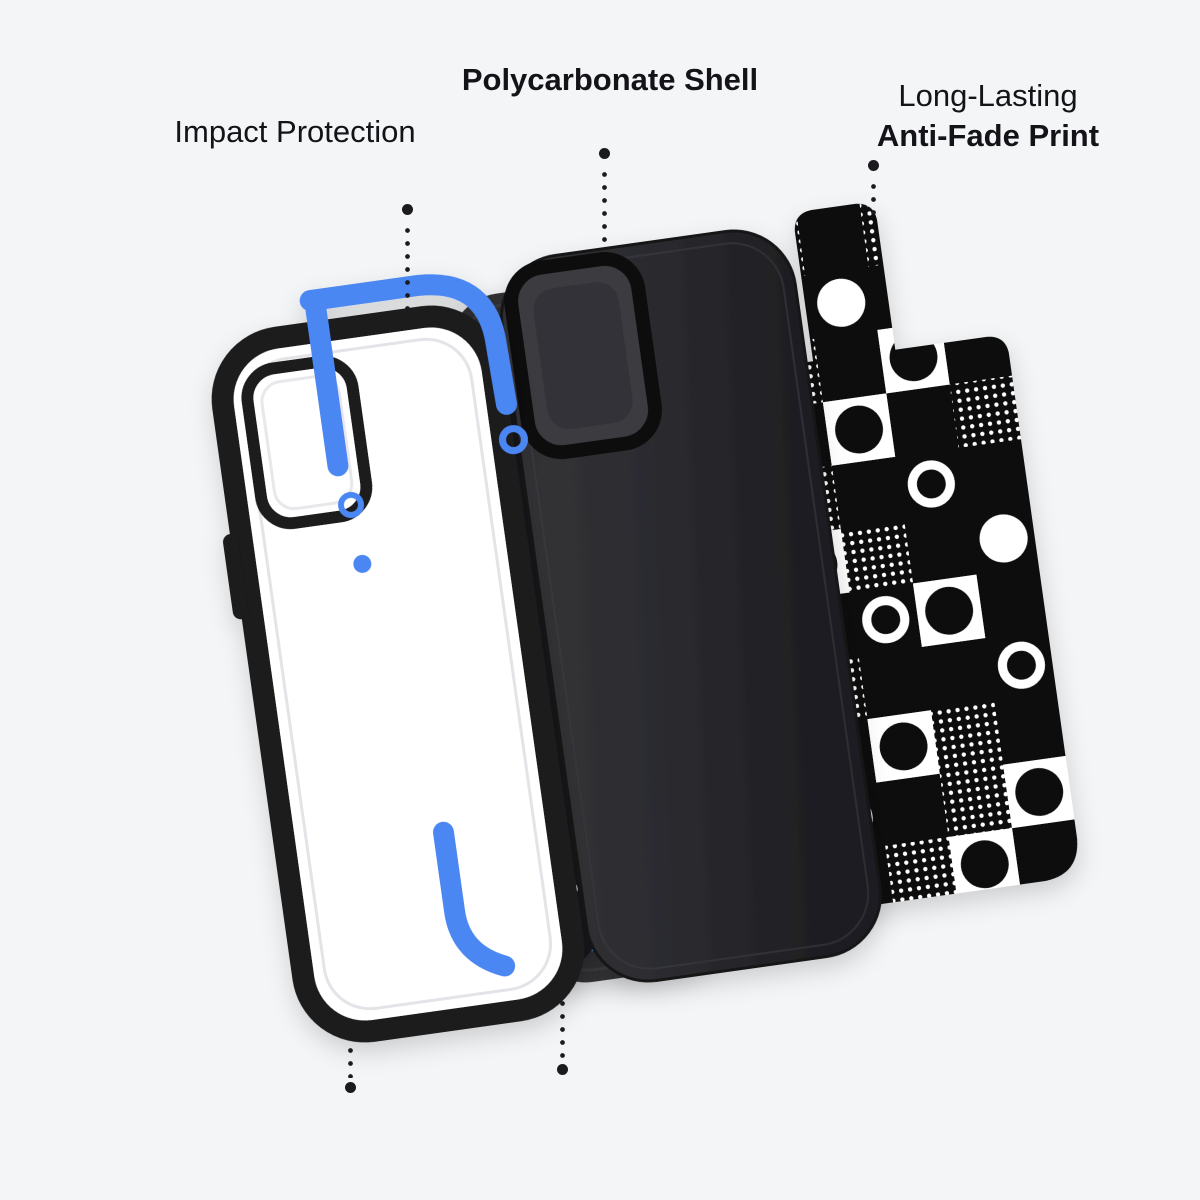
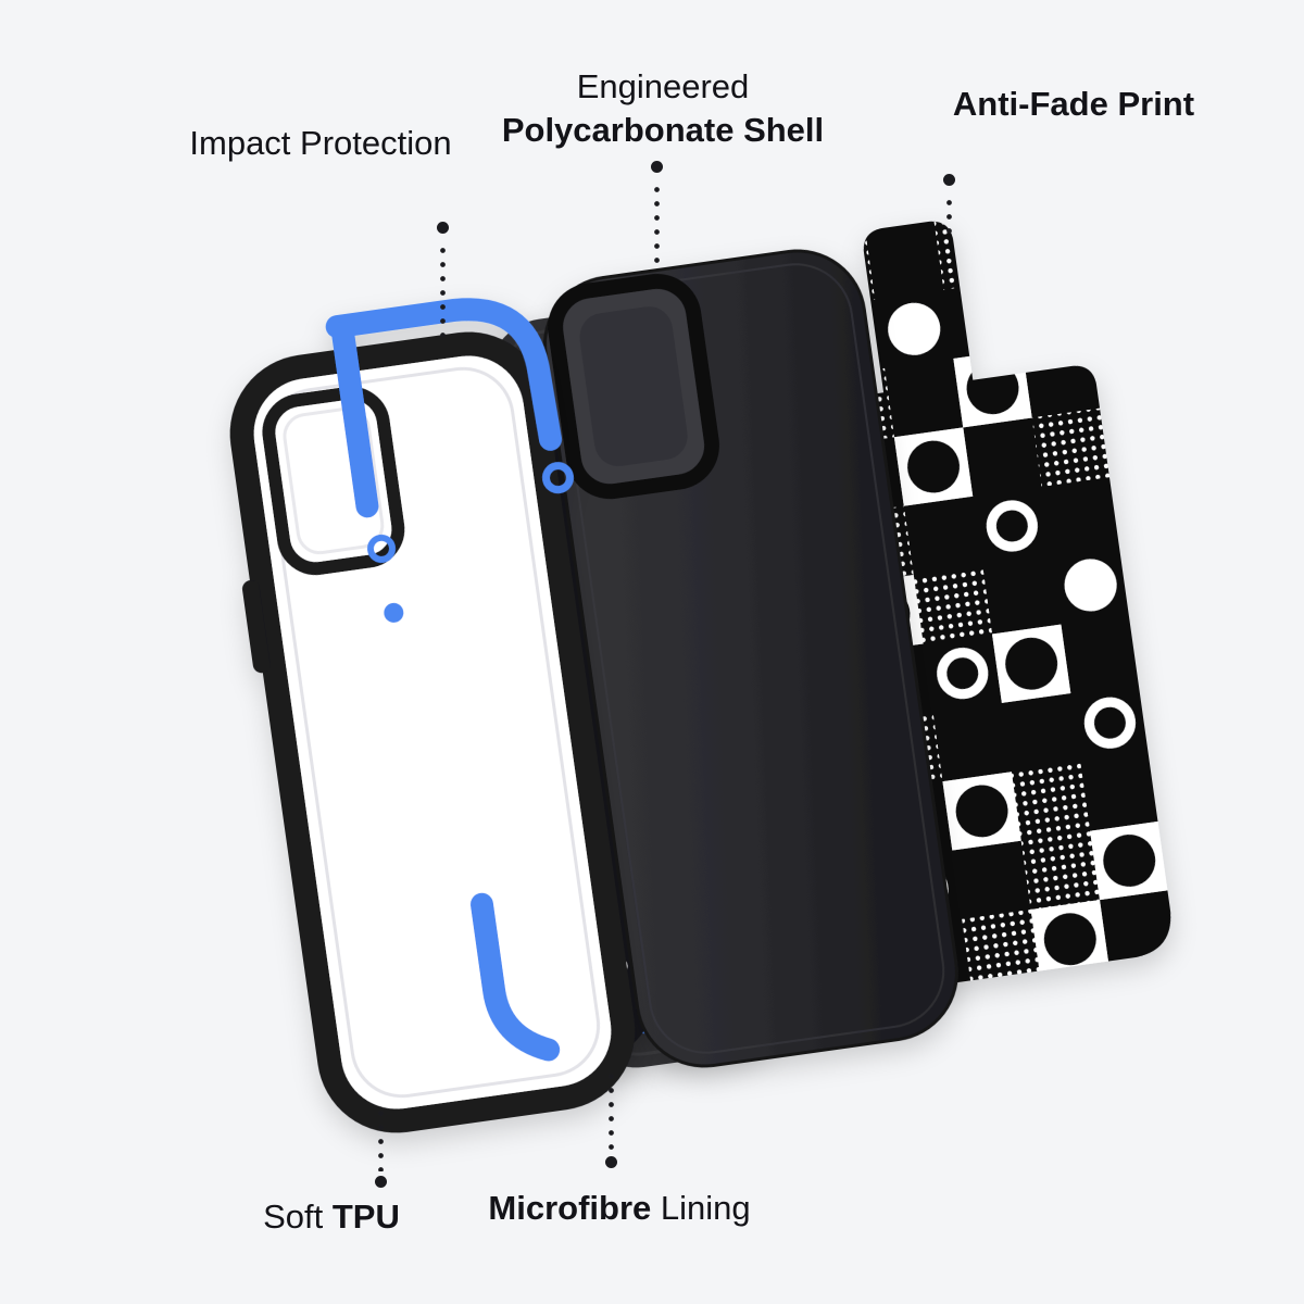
  Impact Protection
+ Engineered
  Polycarbonate Shell
- Long-Lasting
  Anti-Fade Print
+ Soft TPU
+ Microfibre Lining
